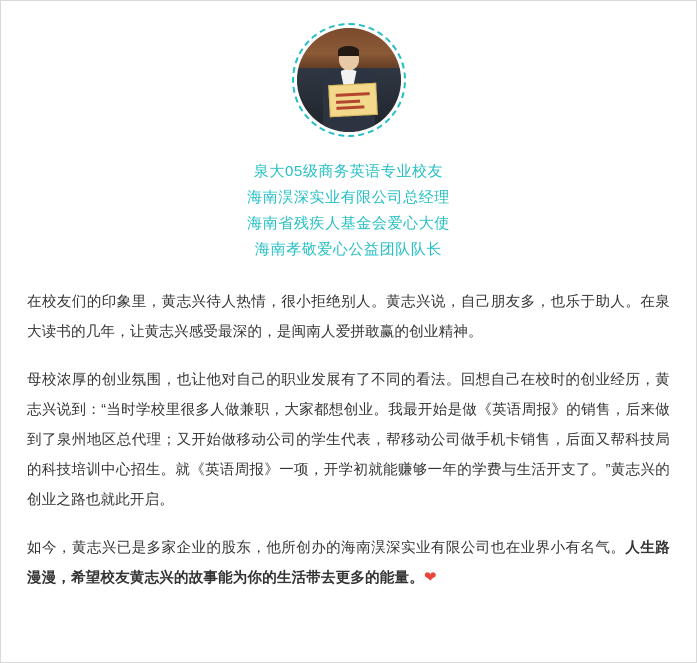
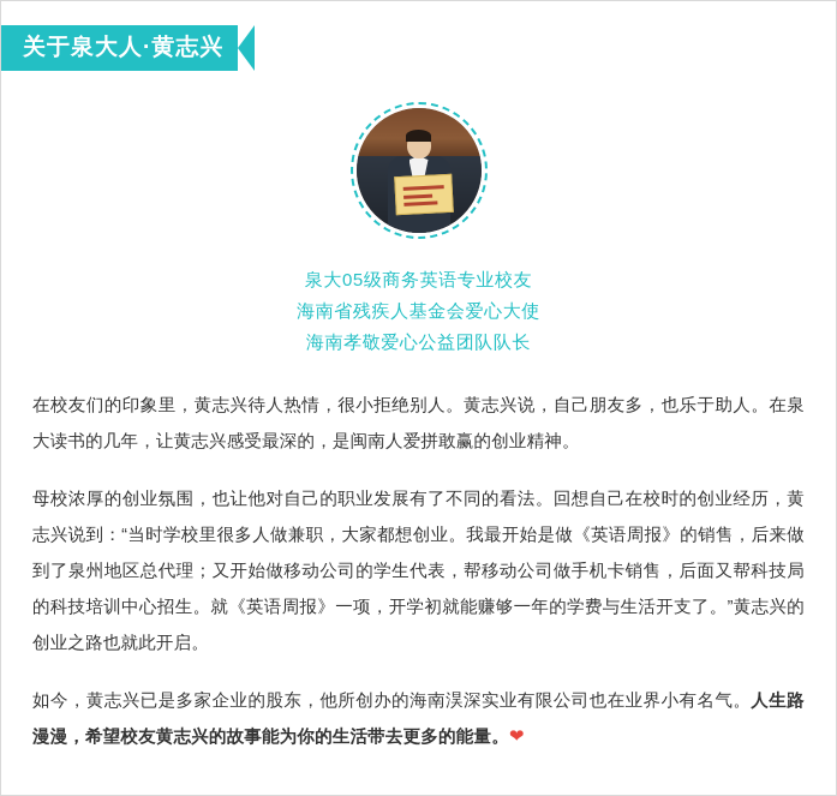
+ 关于泉大人·黄志兴
  泉大05级商务英语专业校友
- 海南淏深实业有限公司总经理
  海南省残疾人基金会爱心大使
  海南孝敬爱心公益团队队长
  在校友们的印象里，黄志兴待人热情，很小拒绝别人。黄志兴说，自己朋友多，也乐于助人。在泉大读书的几年，让黄志兴感受最深的，是闽南人爱拼敢赢的创业精神。
  母校浓厚的创业氛围，也让他对自己的职业发展有了不同的看法。回想自己在校时的创业经历，黄志兴说到：“当时学校里很多人做兼职，大家都想创业。我最开始是做《英语周报》的销售，后来做到了泉州地区总代理；又开始做移动公司的学生代表，帮移动公司做手机卡销售，后面又帮科技局的科技培训中心招生。就《英语周报》一项，开学初就能赚够一年的学费与生活开支了。”黄志兴的创业之路也就此开启。
  如今，黄志兴已是多家企业的股东，他所创办的海南淏深实业有限公司也在业界小有名气。人生路漫漫，希望校友黄志兴的故事能为你的生活带去更多的能量。❤
